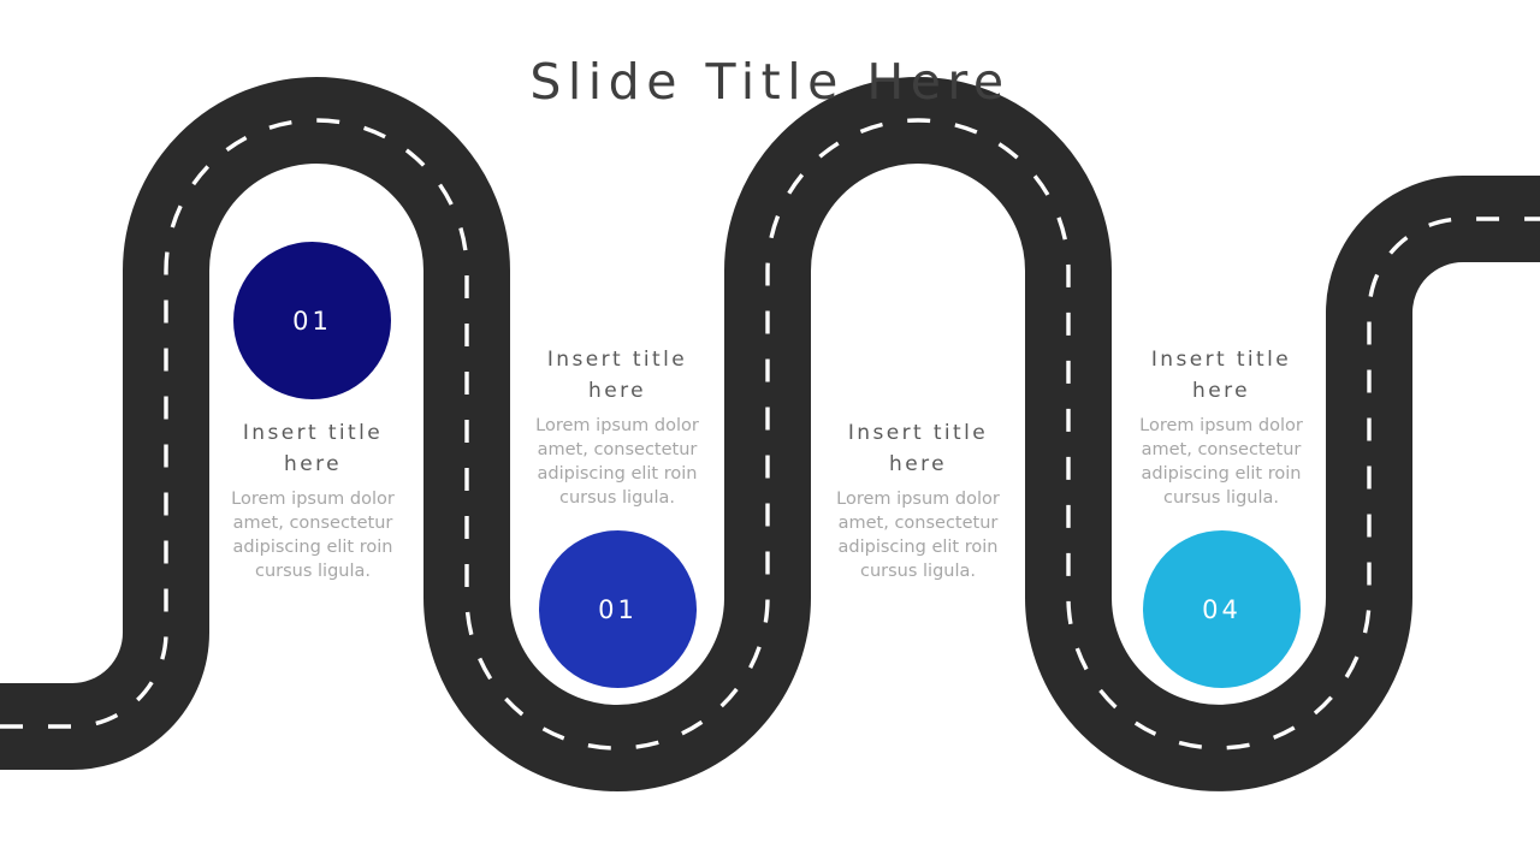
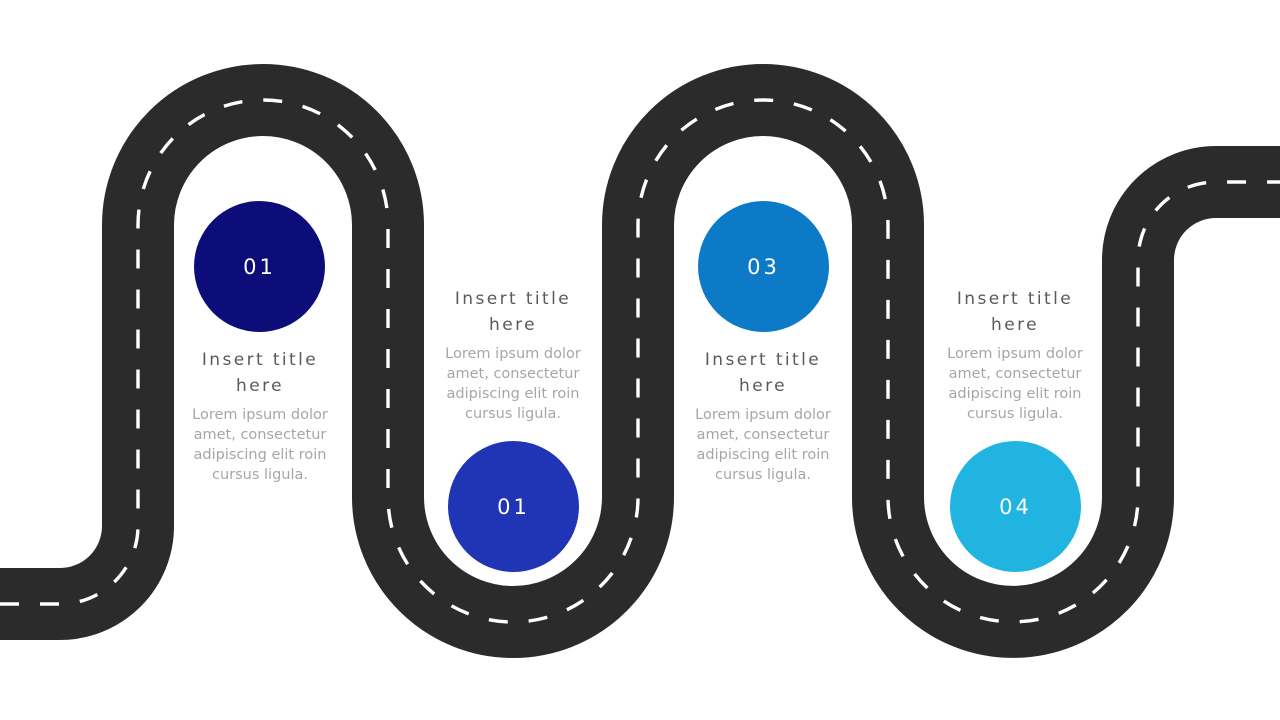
- Slide Title Here
  01
  Insert title here
  Lorem ipsum dolor amet, consectetur adipiscing elit roin cursus ligula.
  01
  Insert title here
  Lorem ipsum dolor amet, consectetur adipiscing elit roin cursus ligula.
+ 03
  Insert title here
  Lorem ipsum dolor amet, consectetur adipiscing elit roin cursus ligula.
  04
  Insert title here
  Lorem ipsum dolor amet, consectetur adipiscing elit roin cursus ligula.
